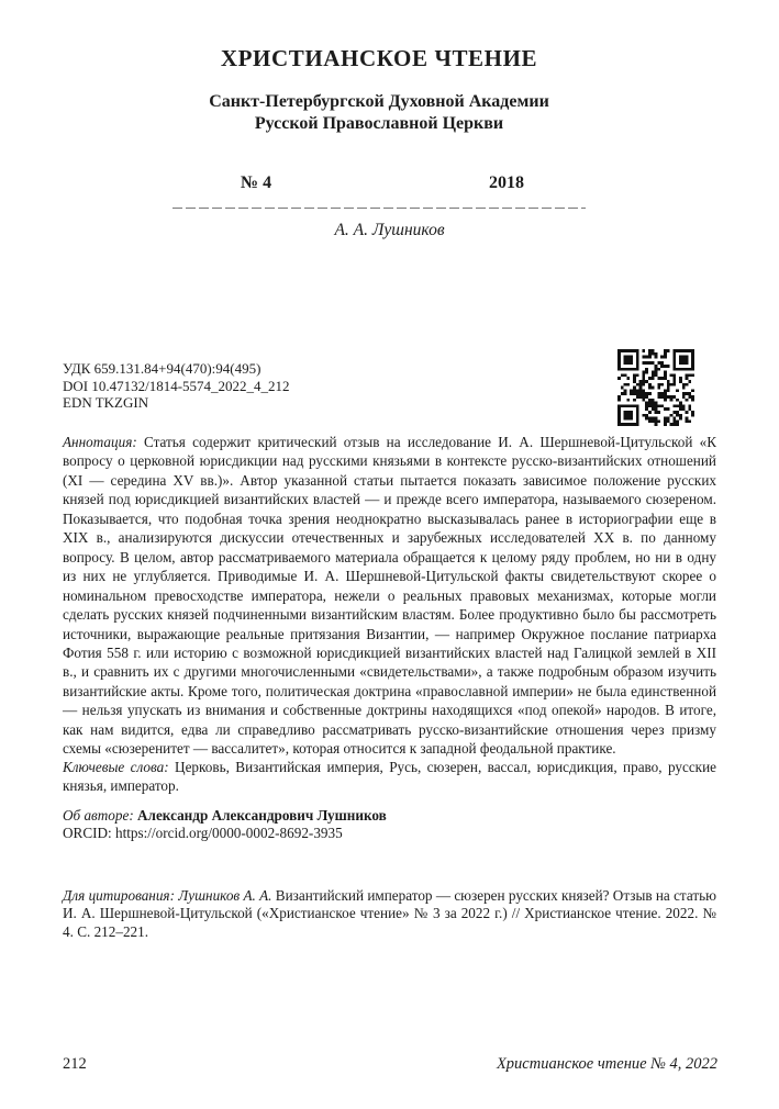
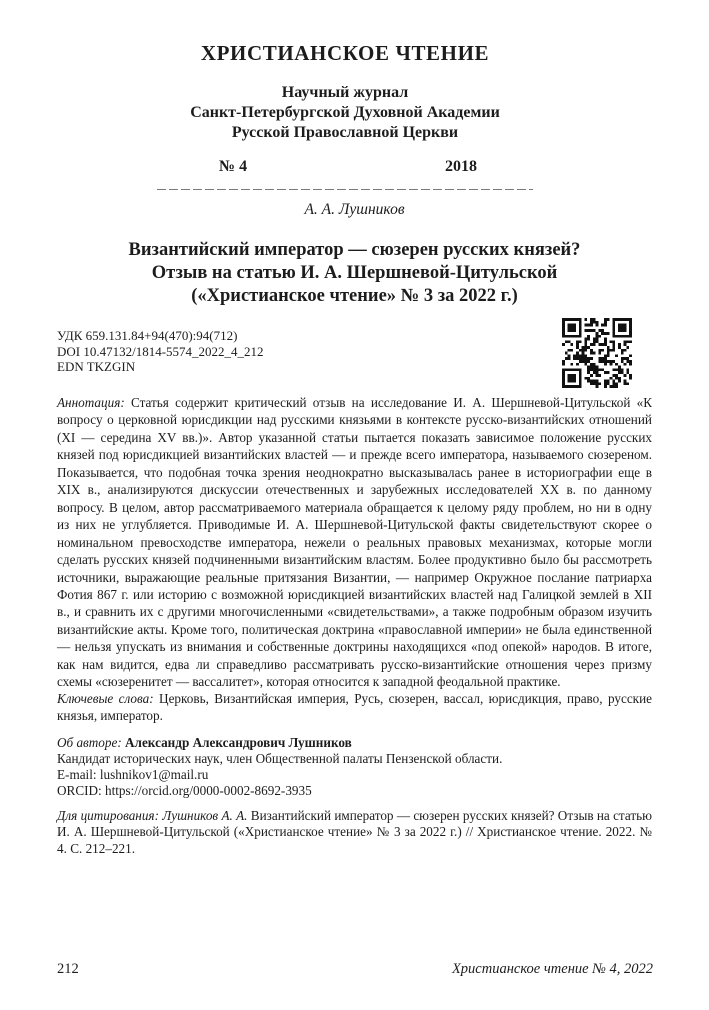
  ХРИСТИАНСКОЕ ЧТЕНИЕ
+ Научный журнал
  Санкт-Петербургской Духовной Академии
  Русской Православной Церкви
  № 4
  2018
  А. А. Лушников
+ Византийский император — сюзерен русских князей?
+ Отзыв на статью И. А. Шершневой-Цитульской
+ («Христианское чтение» № 3 за 2022 г.)
- УДК 659.131.84+94(470):94(495)
+ УДК 659.131.84+94(470):94(712)
  DOI 10.47132/1814-5574_2022_4_212
  EDN TKZGIN
- Аннотация: Статья содержит критический отзыв на исследование И. А. Шершневой-Цитульской «К вопросу о церковной юрисдикции над русскими князьями в контексте русско-византийских отношений (XI — середина XV вв.)». Автор указанной статьи пытается показать зависимое положение русских князей под юрисдикцией византийских властей — и прежде всего императора, называемого сюзереном. Показывается, что подобная точка зрения неоднократно высказывалась ранее в историографии еще в XIX в., анализируются дискуссии отечественных и зарубежных исследователей XX в. по данному вопросу. В целом, автор рассматриваемого материала обращается к целому ряду проблем, но ни в одну из них не углубляется. Приводимые И. А. Шершневой-Цитульской факты свидетельствуют скорее о номинальном превосходстве императора, нежели о реальных правовых механизмах, которые могли сделать русских князей подчиненными византийским властям. Более продуктивно было бы рассмотреть источники, выражающие реальные притязания Византии, — например Окружное послание патриарха Фотия 558 г. или историю с возможной юрисдикцией византийских властей над Галицкой землей в XII в., и сравнить их с другими многочисленными «свидетельствами», а также подробным образом изучить византийские акты. Кроме того, политическая доктрина «православной империи» не была единственной — нельзя упускать из внимания и собственные доктрины находящихся «под опекой» народов. В итоге, как нам видится, едва ли справедливо рассматривать русско-византийские отношения через призму схемы «сюзеренитет — вассалитет», которая относится к западной феодальной практике.
+ Аннотация: Статья содержит критический отзыв на исследование И. А. Шершневой-Цитульской «К вопросу о церковной юрисдикции над русскими князьями в контексте русско-византийских отношений (XI — середина XV вв.)». Автор указанной статьи пытается показать зависимое положение русских князей под юрисдикцией византийских властей — и прежде всего императора, называемого сюзереном. Показывается, что подобная точка зрения неоднократно высказывалась ранее в историографии еще в XIX в., анализируются дискуссии отечественных и зарубежных исследователей XX в. по данному вопросу. В целом, автор рассматриваемого материала обращается к целому ряду проблем, но ни в одну из них не углубляется. Приводимые И. А. Шершневой-Цитульской факты свидетельствуют скорее о номинальном превосходстве императора, нежели о реальных правовых механизмах, которые могли сделать русских князей подчиненными византийским властям. Более продуктивно было бы рассмотреть источники, выражающие реальные притязания Византии, — например Окружное послание патриарха Фотия 867 г. или историю с возможной юрисдикцией византийских властей над Галицкой землей в XII в., и сравнить их с другими многочисленными «свидетельствами», а также подробным образом изучить византийские акты. Кроме того, политическая доктрина «православной империи» не была единственной — нельзя упускать из внимания и собственные доктрины находящихся «под опекой» народов. В итоге, как нам видится, едва ли справедливо рассматривать русско-византийские отношения через призму схемы «сюзеренитет — вассалитет», которая относится к западной феодальной практике.
  Ключевые слова: Церковь, Византийская империя, Русь, сюзерен, вассал, юрисдикция, право, русские князья, император.
  Об авторе: Александр Александрович Лушников
+ Кандидат исторических наук, член Общественной палаты Пензенской области.
+ E-mail: lushnikov1@mail.ru
  ORCID: https://orcid.org/0000-0002-8692-3935
  Для цитирования: Лушников А. А. Византийский император — сюзерен русских князей? Отзыв на статью И. А. Шершневой-Цитульской («Христианское чтение» № 3 за 2022 г.) // Христианское чтение. 2022. № 4. С. 212–221.
  212
  Христианское чтение № 4, 2022
